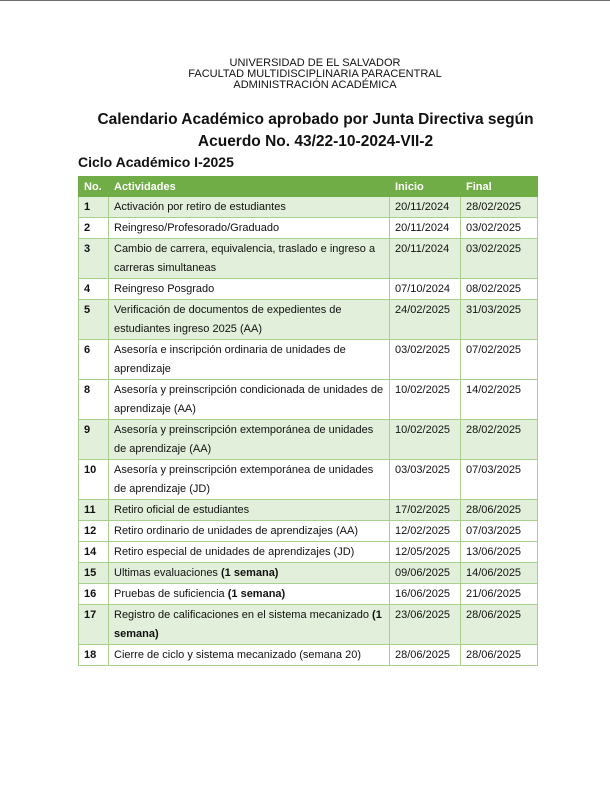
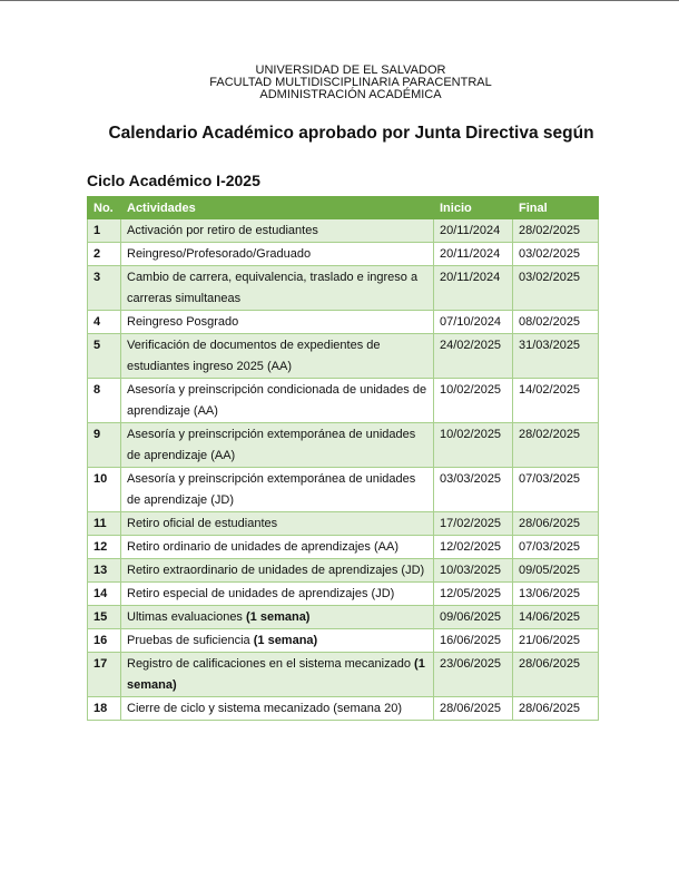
  UNIVERSIDAD DE EL SALVADOR
  FACULTAD MULTIDISCIPLINARIA PARACENTRAL
  ADMINISTRACIÓN ACADÉMICA
  Calendario Académico aprobado por Junta Directiva según
- Acuerdo No. 43/22-10-2024-VII-2
  Ciclo Académico I-2025
  No.	Actividades	Inicio	Final
  1	Activación por retiro de estudiantes	20/11/2024	28/02/2025
  2	Reingreso/Profesorado/Graduado	20/11/2024	03/02/2025
  3	Cambio de carrera, equivalencia, traslado e ingreso a carreras simultaneas	20/11/2024	03/02/2025
  4	Reingreso Posgrado	07/10/2024	08/02/2025
  5	Verificación de documentos de expedientes de estudiantes ingreso 2025 (AA)	24/02/2025	31/03/2025
- 6	Asesoría e inscripción ordinaria de unidades de aprendizaje	03/02/2025	07/02/2025
  8	Asesoría y preinscripción condicionada de unidades de aprendizaje (AA)	10/02/2025	14/02/2025
  9	Asesoría y preinscripción extemporánea de unidades de aprendizaje (AA)	10/02/2025	28/02/2025
  10	Asesoría y preinscripción extemporánea de unidades de aprendizaje (JD)	03/03/2025	07/03/2025
  11	Retiro oficial de estudiantes	17/02/2025	28/06/2025
  12	Retiro ordinario de unidades de aprendizajes (AA)	12/02/2025	07/03/2025
+ 13	Retiro extraordinario de unidades de aprendizajes (JD)	10/03/2025	09/05/2025
  14	Retiro especial de unidades de aprendizajes (JD)	12/05/2025	13/06/2025
  15	Ultimas evaluaciones (1 semana)	09/06/2025	14/06/2025
  16	Pruebas de suficiencia (1 semana)	16/06/2025	21/06/2025
  17	Registro de calificaciones en el sistema mecanizado (1 semana)	23/06/2025	28/06/2025
  18	Cierre de ciclo y sistema mecanizado (semana 20)	28/06/2025	28/06/2025
